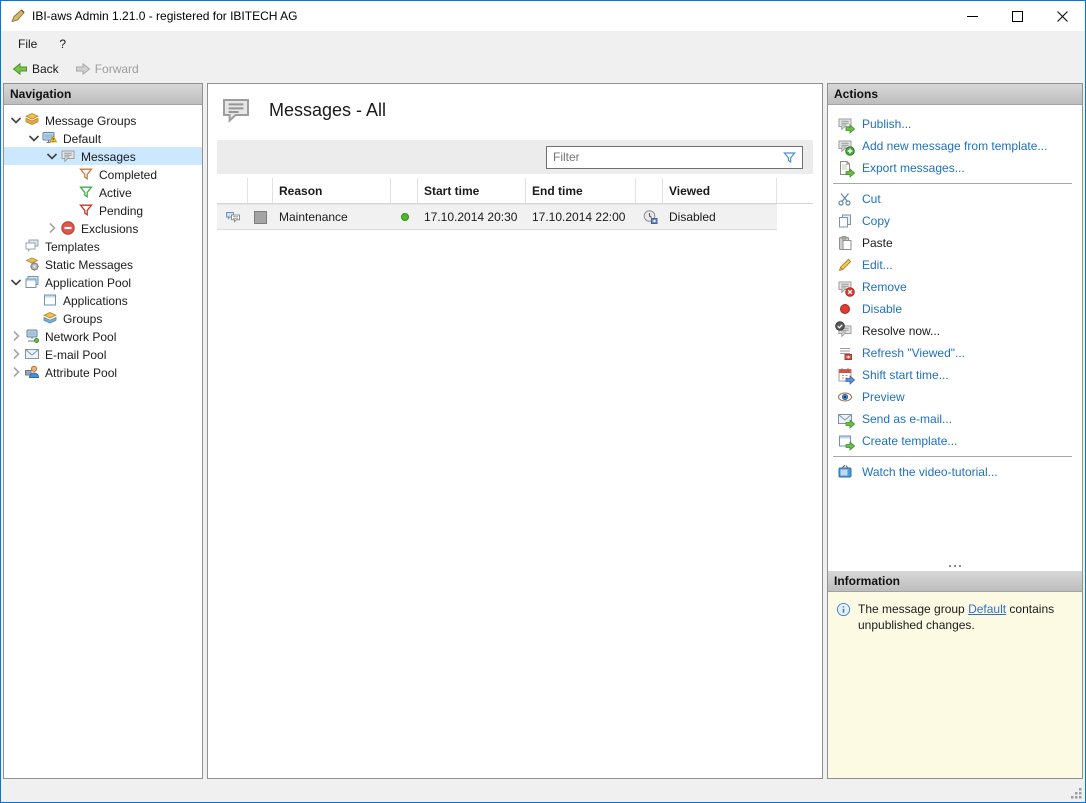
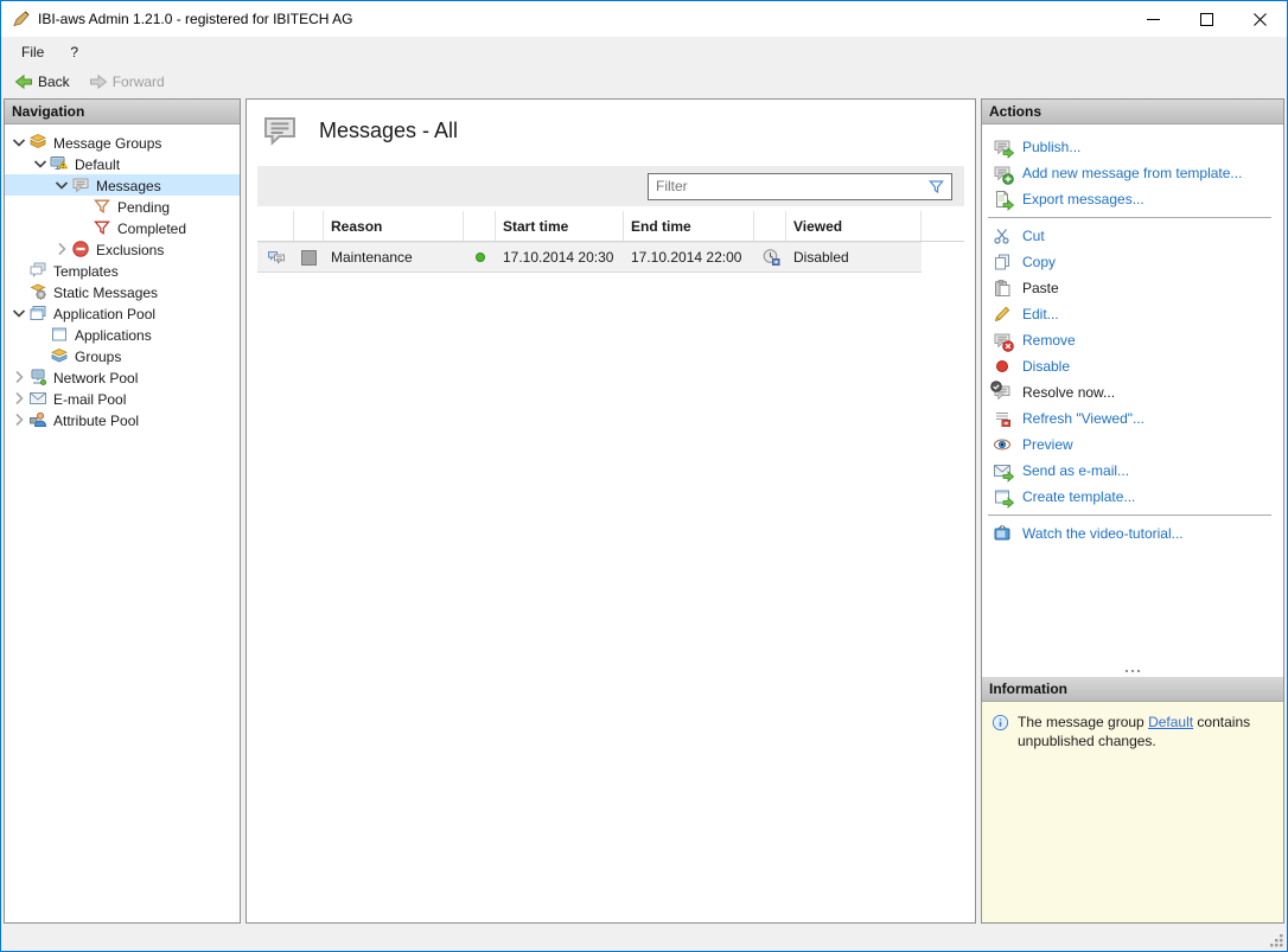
  IBI-aws Admin 1.21.0 - registered for IBITECH AG
  File
  ?
  Back
  Forward
  Navigation
  Message Groups
  Default
  Messages
- Completed
+ Pending
- Active
- Pending
+ Completed
  Exclusions
  Templates
  Static Messages
  Application Pool
  Applications
  Groups
  Network Pool
  E-mail Pool
  Attribute Pool
  Messages - All
  Filter
  Reason
  Start time
  End time
  Viewed
  Maintenance
  17.10.2014 20:30
  17.10.2014 22:00
  Disabled
  Actions
  Publish...
  Add new message from template...
  Export messages...
  Cut
  Copy
  Paste
  Edit...
  Remove
  Disable
  Resolve now...
  Refresh "Viewed"...
- Shift start time...
  Preview
  Send as e-mail...
  Create template...
  Watch the video-tutorial...
  Information
  The message group Default contains unpublished changes.
